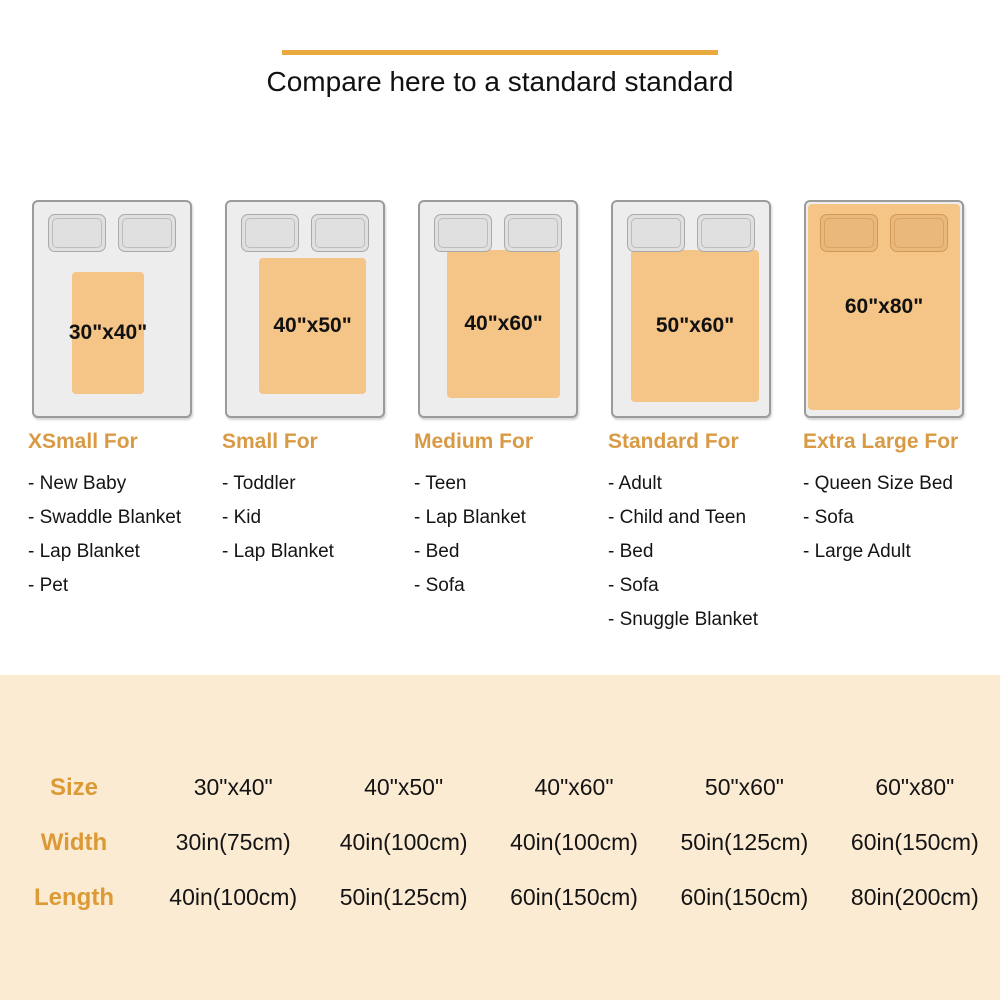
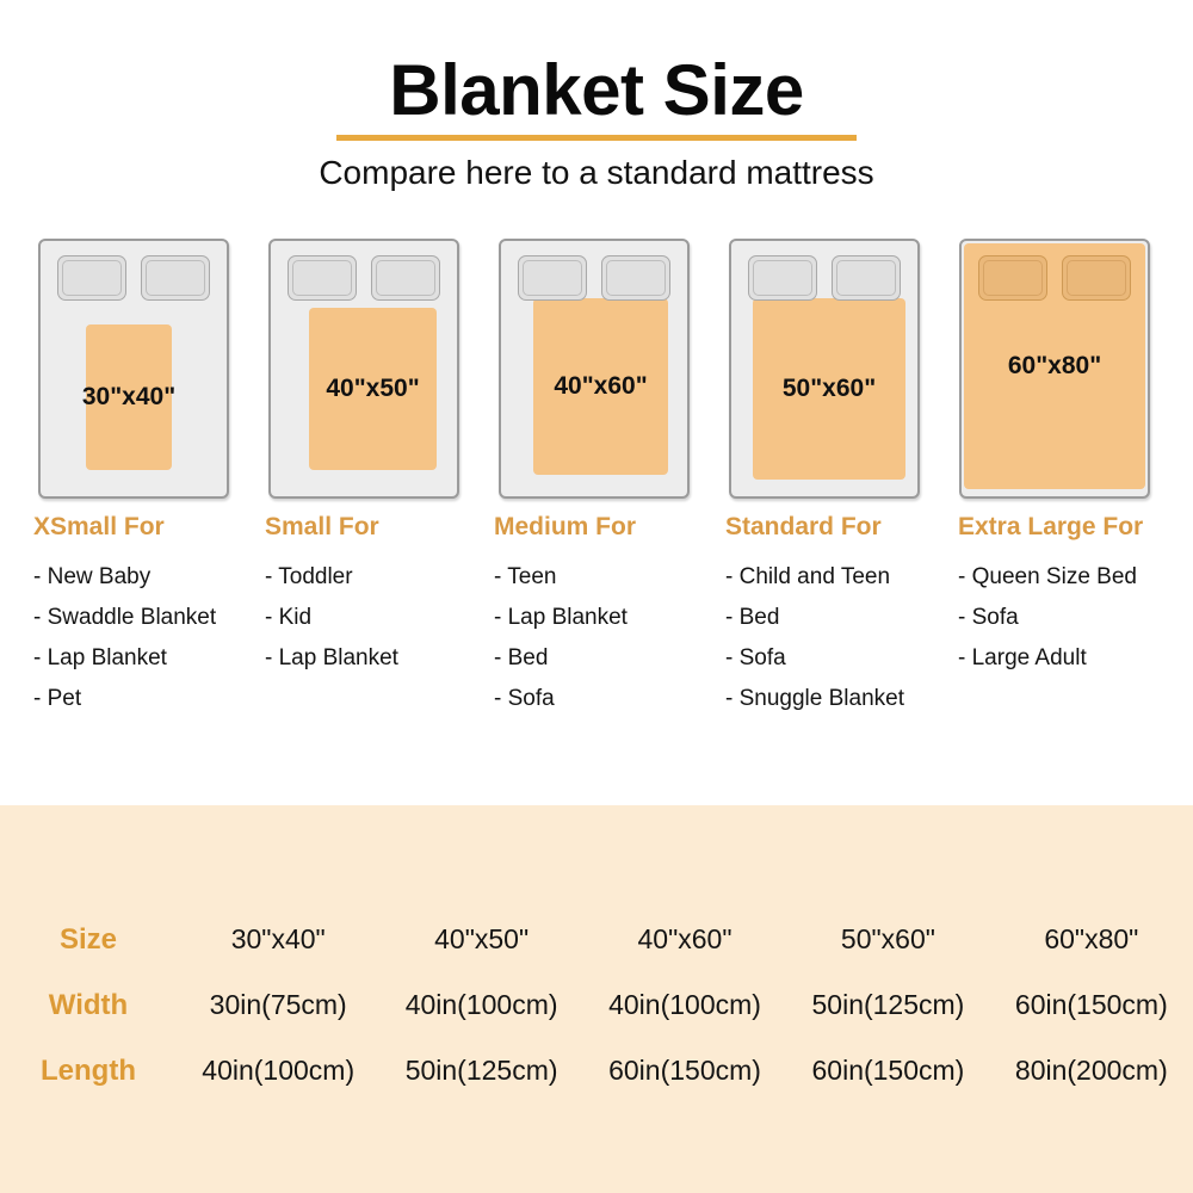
+ Blanket Size
- Compare here to a standard standard
+ Compare here to a standard mattress
  30"x40"
  40"x50"
  40"x60"
  50"x60"
  60"x80"
  XSmall For
  - New Baby
  - Swaddle Blanket
  - Lap Blanket
  - Pet
  Small For
  - Toddler
  - Kid
  - Lap Blanket
  Medium For
  - Teen
  - Lap Blanket
  - Bed
  - Sofa
  Standard For
- - Adult
  - Child and Teen
  - Bed
  - Sofa
  - Snuggle Blanket
  Extra Large For
  - Queen Size Bed
  - Sofa
  - Large Adult
  Size
  30"x40"
  40"x50"
  40"x60"
  50"x60"
  60"x80"
  Width
  30in(75cm)
  40in(100cm)
  40in(100cm)
  50in(125cm)
  60in(150cm)
  Length
  40in(100cm)
  50in(125cm)
  60in(150cm)
  60in(150cm)
  80in(200cm)
